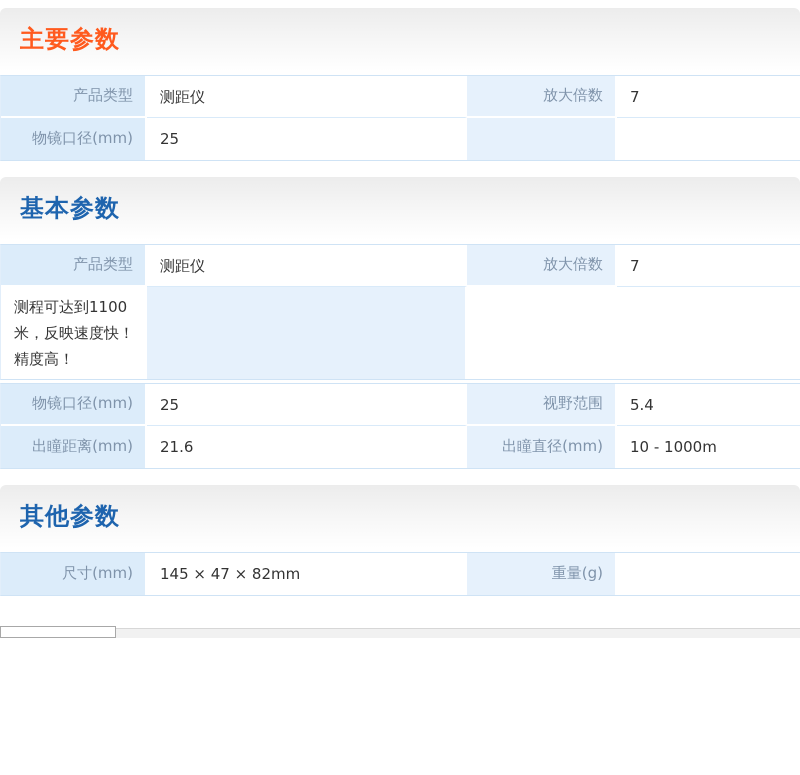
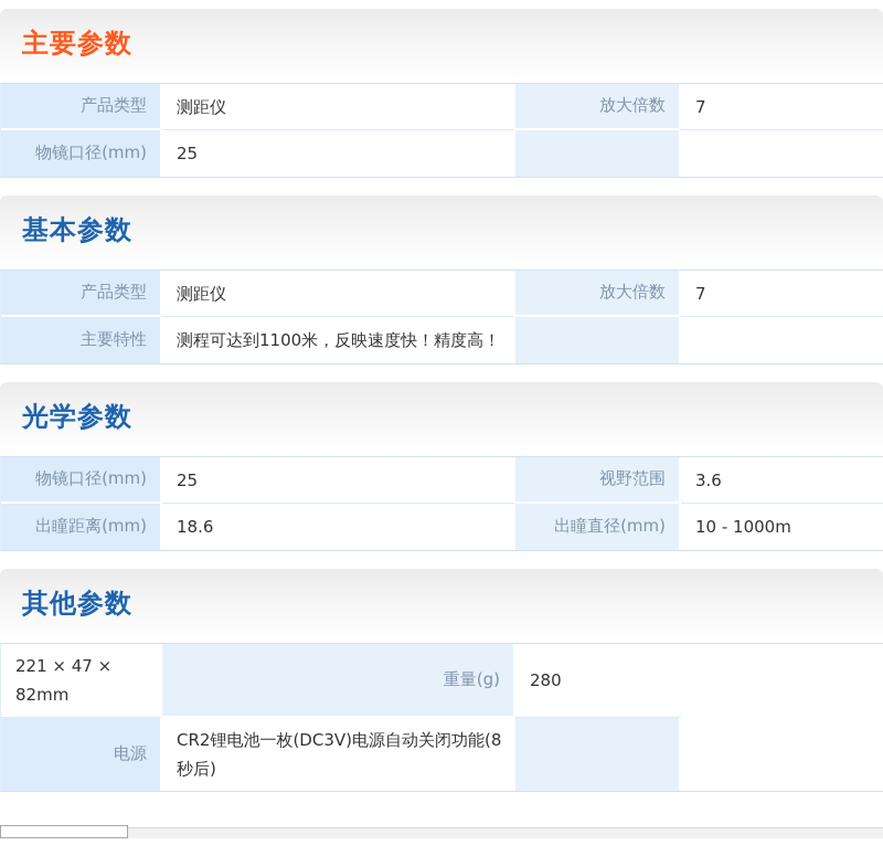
  主要参数
  产品类型
  测距仪
  放大倍数
  7
  物镜口径(mm)
  25
  基本参数
  产品类型
  测距仪
  放大倍数
  7
+ 主要特性
  测程可达到1100米，反映速度快！精度高！
+ 光学参数
  物镜口径(mm)
  25
  视野范围
- 5.4
+ 3.6
  出瞳距离(mm)
- 21.6
+ 18.6
  出瞳直径(mm)
  10 - 1000m
  其他参数
- 尺寸(mm)
- 145 × 47 × 82mm
+ 221 × 47 × 82mm
  重量(g)
+ 280
+ 电源
+ CR2锂电池一枚(DC3V)电源自动关闭功能(8秒后)
